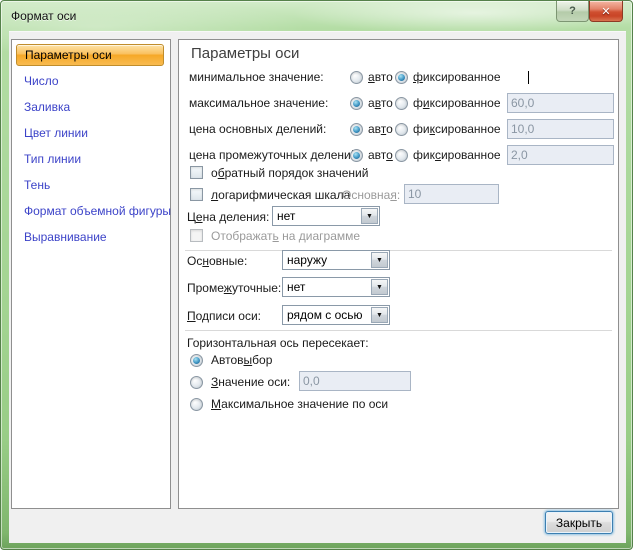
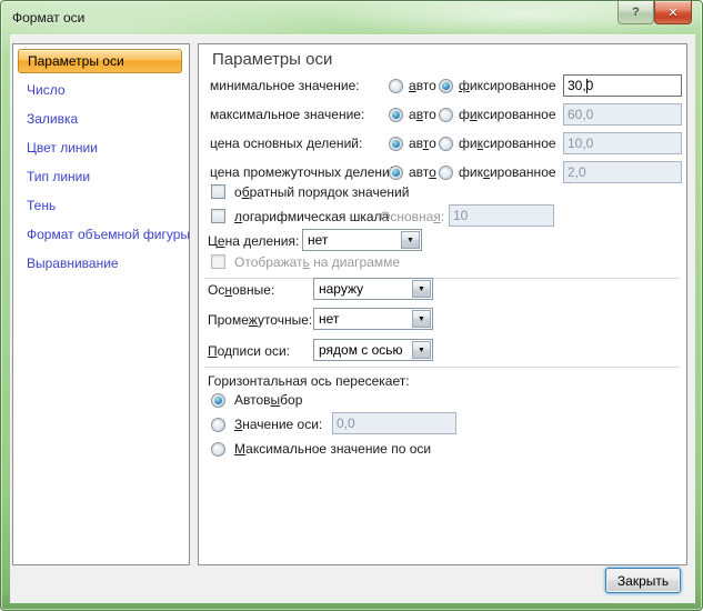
  Формат оси
  ?
  ✕
  Параметры оси
  Число
  Заливка
  Цвет линии
  Тип линии
  Тень
  Формат объемной фигуры
  Выравнивание
  Параметры оси
  минимальное значение:
  авто
  фиксированное
+ 30,0
  максимальное значение:
  авто
  фиксированное
  60,0
  цена основных делений:
  авто
  фиксированное
  10,0
  цена промежуточных делени
  авто
  фиксированное
  2,0
  обратный порядок значений
  логарифмическая шкала
  Основная:
  10
  Цена деления:
  нет
  Отображать на диаграмме
  Основные:
  наружу
  Промежуточные:
  нет
  Подписи оси:
  рядом с осью
  Горизонтальная ось пересекает:
  Автовыбор
  Значение оси:
  0,0
  Максимальное значение по оси
  Закрыть
